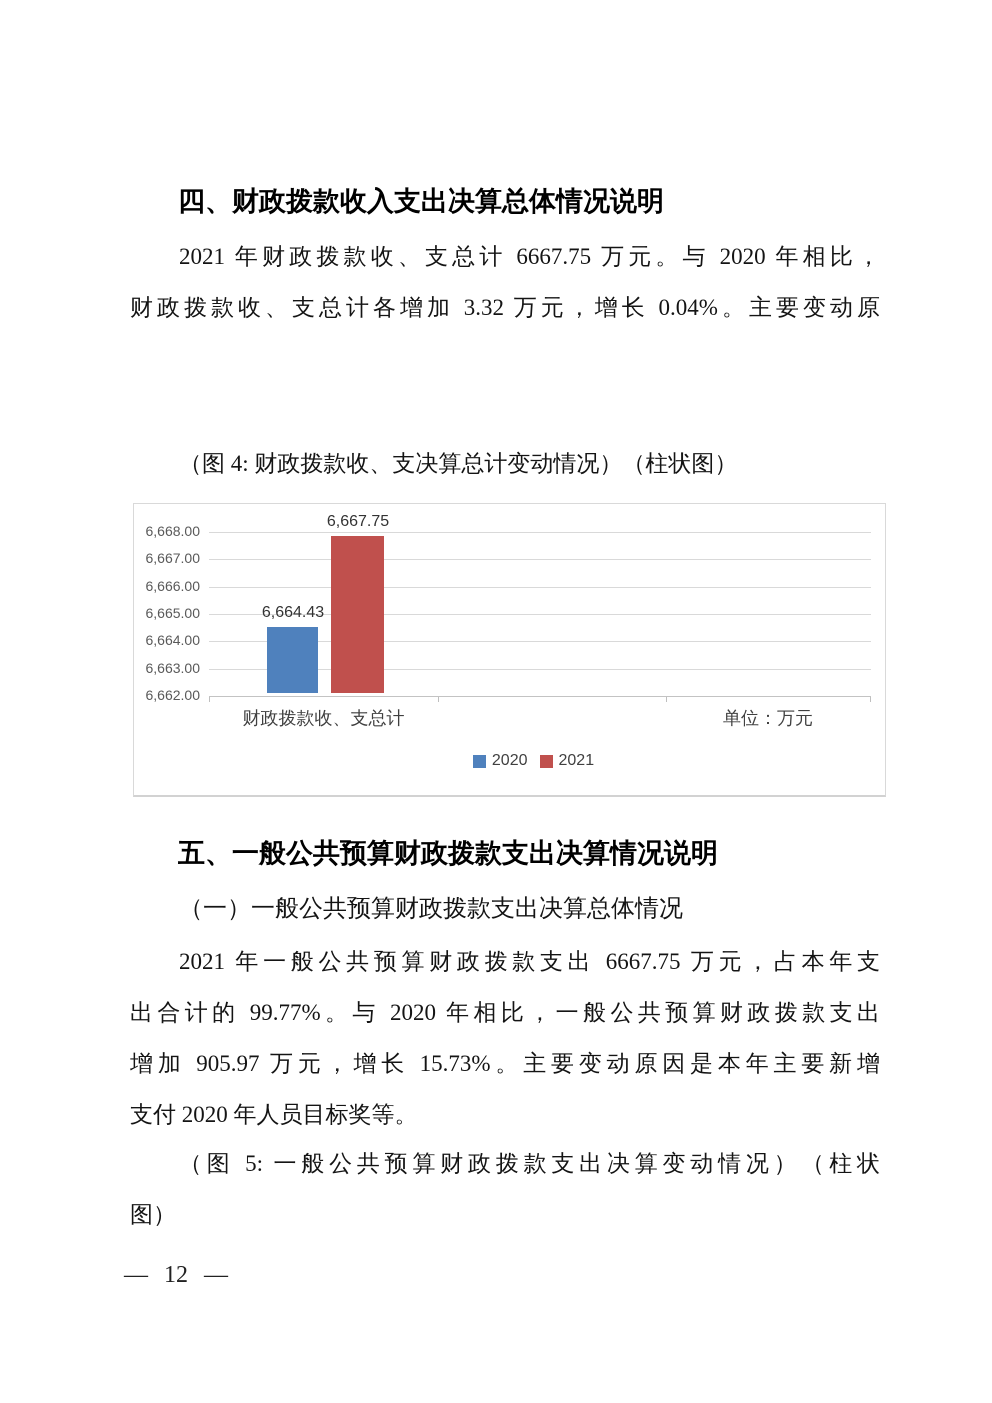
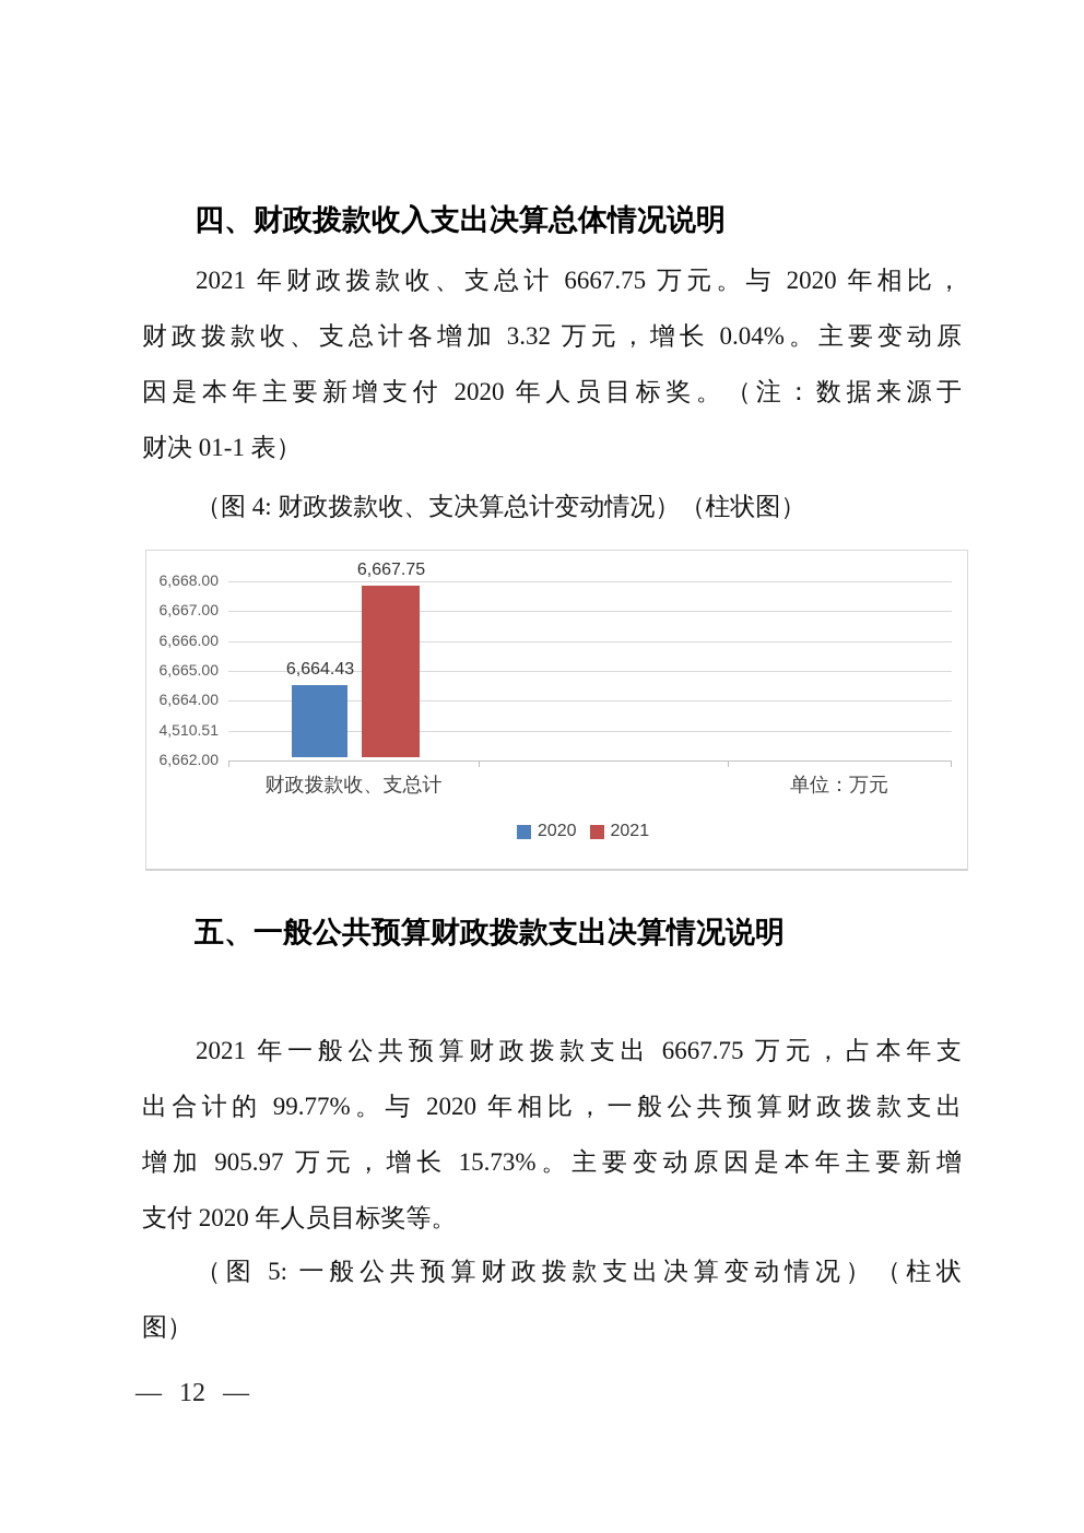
  四、财政拨款收入支出决算总体情况说明
  2021 年财政拨款收、支总计 6667.75 万元。与 2020 年相比，
  财政拨款收、支总计各增加 3.32 万元，增长 0.04%。主要变动原
+ 因是本年主要新增支付 2020 年人员目标奖。（注：数据来源于
+ 财决 01-1 表）
  （图 4: 财政拨款收、支决算总计变动情况）（柱状图）
  6,668.00
  6,667.00
  6,666.00
  6,665.00
  6,664.00
- 6,663.00
+ 4,510.51
  6,662.00
  6,664.43
  6,667.75
  财政拨款收、支总计
  单位：万元
  2020
  2021
  五、一般公共预算财政拨款支出决算情况说明
- （一）一般公共预算财政拨款支出决算总体情况
  2021 年一般公共预算财政拨款支出 6667.75 万元，占本年支
  出合计的 99.77%。与 2020 年相比，一般公共预算财政拨款支出
  增加 905.97 万元，增长 15.73%。主要变动原因是本年主要新增
  支付 2020 年人员目标奖等。
  （图 5: 一般公共预算财政拨款支出决算变动情况）（柱状
  图）
  — 12 —
